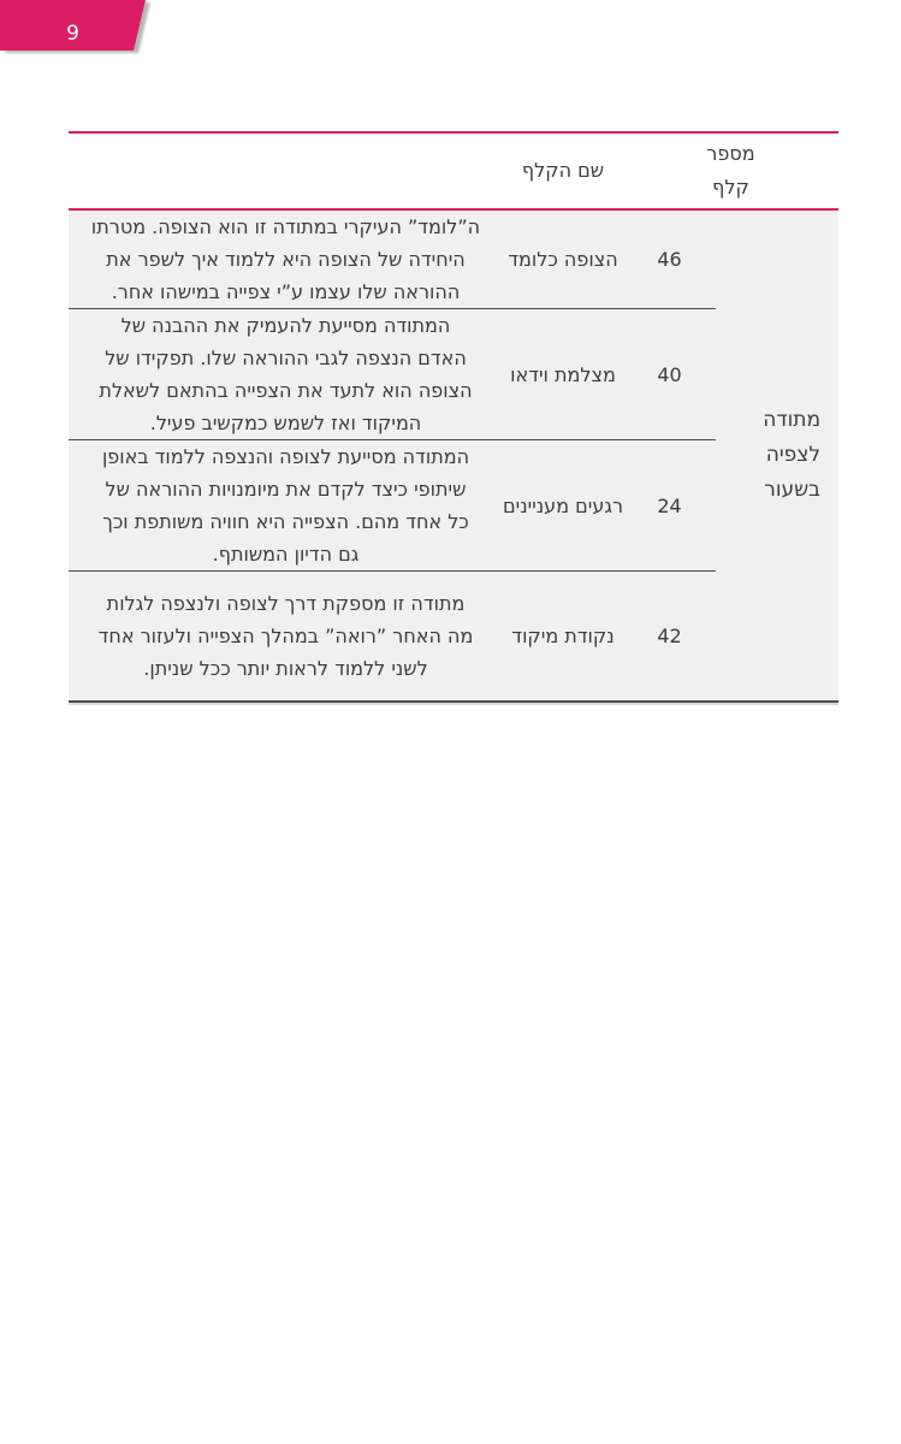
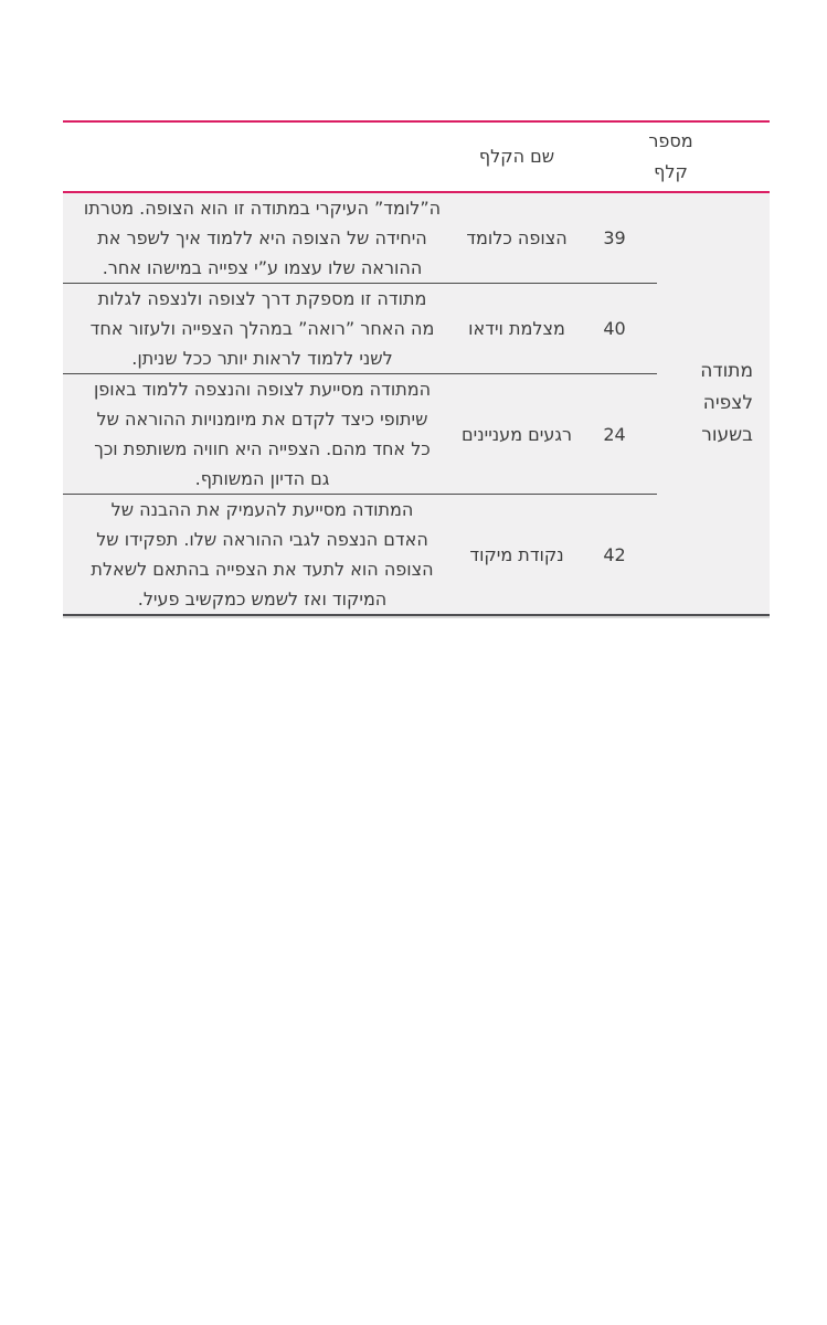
- 9
  מספר קלף	שם הקלף
- מתודה לצפיה בשעור	46	הצופה כלומד	ה”לומד” העיקרי במתודה זו הוא הצופה. מטרתו היחידה של הצופה היא ללמוד איך לשפר את ההוראה שלו עצמו ע”י צפייה במישהו אחר.
+ מתודה לצפיה בשעור	39	הצופה כלומד	ה”לומד” העיקרי במתודה זו הוא הצופה. מטרתו היחידה של הצופה היא ללמוד איך לשפר את ההוראה שלו עצמו ע”י צפייה במישהו אחר.
- 40	מצלמת וידאו	המתודה מסייעת להעמיק את ההבנה של האדם הנצפה לגבי ההוראה שלו. תפקידו של הצופה הוא לתעד את הצפייה בהתאם לשאלת המיקוד ואז לשמש כמקשיב פעיל.
+ 40	מצלמת וידאו	מתודה זו מספקת דרך לצופה ולנצפה לגלות מה האחר ”רואה” במהלך הצפייה ולעזור אחד לשני ללמוד לראות יותר ככל שניתן.
  24	רגעים מעניינים	המתודה מסייעת לצופה והנצפה ללמוד באופן שיתופי כיצד לקדם את מיומנויות ההוראה של כל אחד מהם. הצפייה היא חוויה משותפת וכך גם הדיון המשותף.
- 42	נקודת מיקוד	מתודה זו מספקת דרך לצופה ולנצפה לגלות מה האחר ”רואה” במהלך הצפייה ולעזור אחד לשני ללמוד לראות יותר ככל שניתן.
+ 42	נקודת מיקוד	המתודה מסייעת להעמיק את ההבנה של האדם הנצפה לגבי ההוראה שלו. תפקידו של הצופה הוא לתעד את הצפייה בהתאם לשאלת המיקוד ואז לשמש כמקשיב פעיל.
